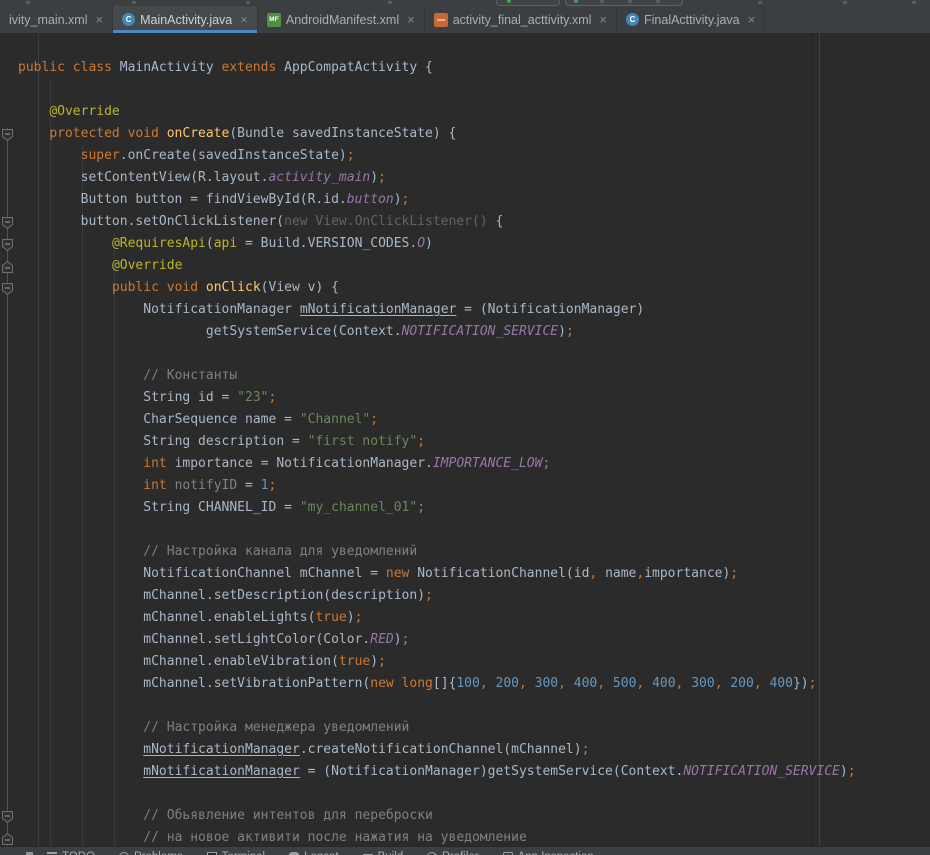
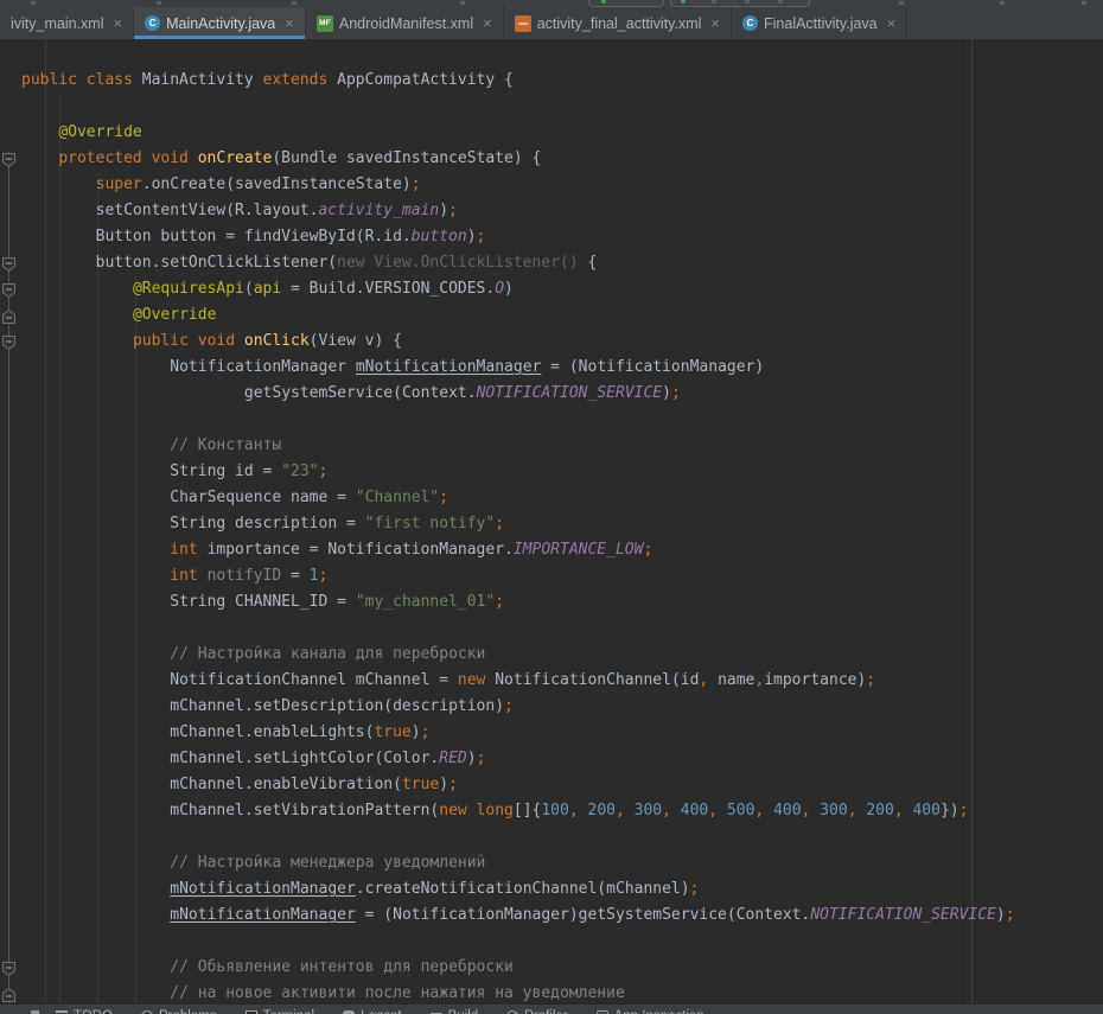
  ivity_main.xml
  ×
  C
  MainActivity.java
  ×
  AndroidManifest.xml
  ×
  activity_final_acttivity.xml
  ×
  C
  FinalActtivity.java
  ×
  public class MainActivity extends AppCompatActivity {
  @Override
  protected void onCreate(Bundle savedInstanceState) {
  super.onCreate(savedInstanceState);
  setContentView(R.layout.activity_main);
  Button button = findViewById(R.id.button);
  button.setOnClickListener(new View.OnClickListener() {
  @RequiresApi(api = Build.VERSION_CODES.O)
  @Override
  public void onClick(View v) {
  NotificationManager mNotificationManager = (NotificationManager)
  getSystemService(Context.NOTIFICATION_SERVICE);
  // Константы
  String id = "23";
  CharSequence name = "Channel";
  String description = "first notify";
  int importance = NotificationManager.IMPORTANCE_LOW;
  int notifyID = 1;
  String CHANNEL_ID = "my_channel_01";
- // Настройка канала для уведомлений
+ // Настройка канала для переброски
  NotificationChannel mChannel = new NotificationChannel(id, name,importance);
  mChannel.setDescription(description);
  mChannel.enableLights(true);
  mChannel.setLightColor(Color.RED);
  mChannel.enableVibration(true);
  mChannel.setVibrationPattern(new long[]{100, 200, 300, 400, 500, 400, 300, 200, 400});
  // Настройка менеджера уведомлений
  mNotificationManager.createNotificationChannel(mChannel);
  mNotificationManager = (NotificationManager)getSystemService(Context.NOTIFICATION_SERVICE);
  // Обьявление интентов для переброски
  // на новое активити после нажатия на уведомление
